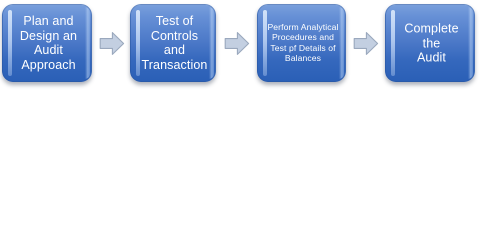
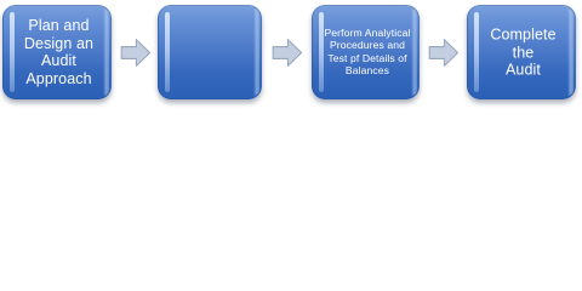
  Plan and
  Design an
  Audit
  Approach
- Test of
- Controls and
- Transaction
  Perform Analytical
  Procedures and
  Test pf Details of
  Balances
  Complete the
  Audit
